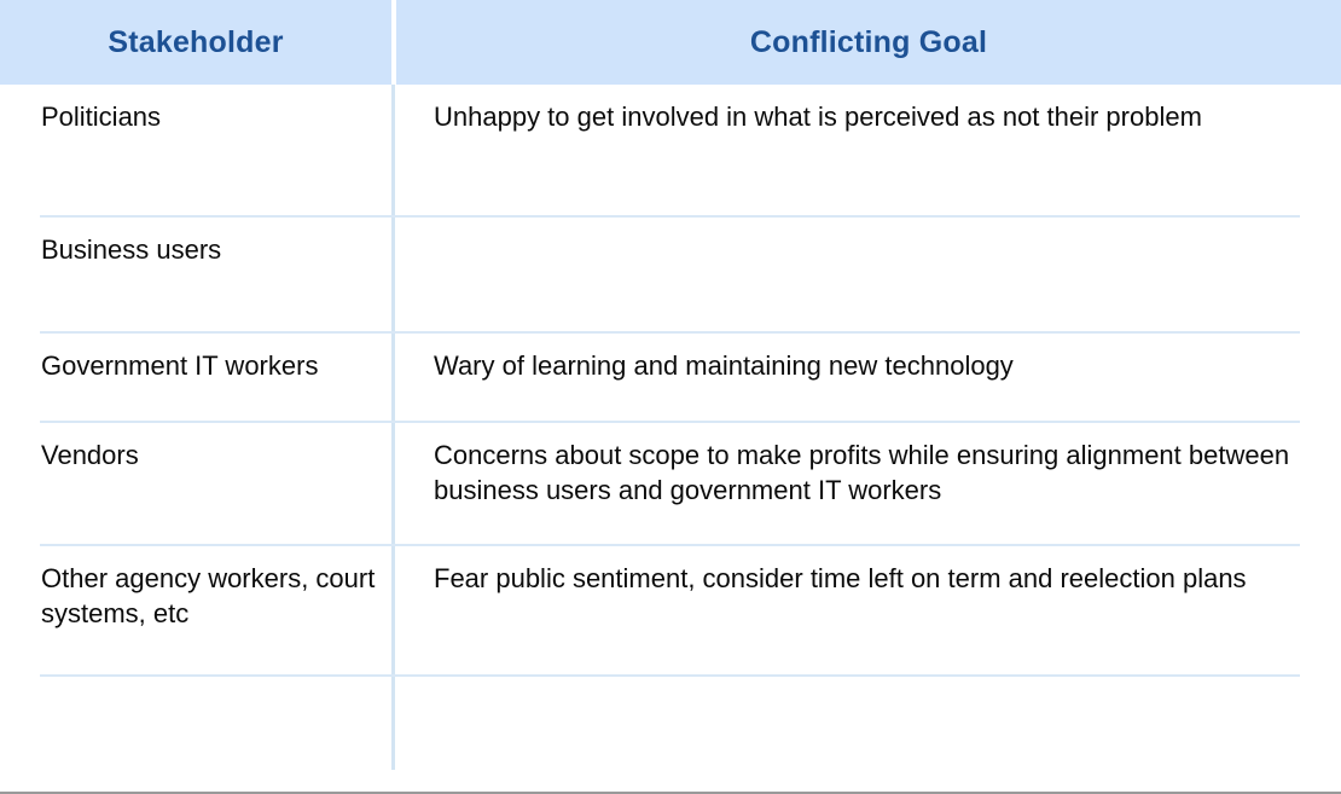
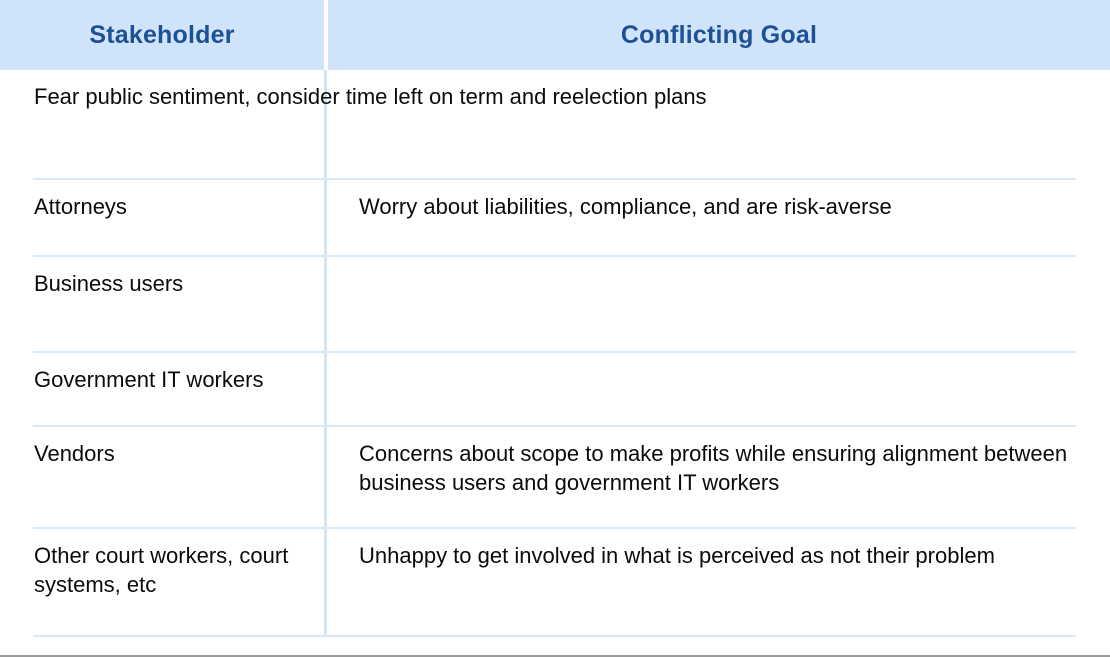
  Stakeholder
  Conflicting Goal
- Politicians
- Unhappy to get involved in what is perceived as not their problem
+ Fear public sentiment, consider time left on term and reelection plans
+ Attorneys
+ Worry about liabilities, compliance, and are risk-averse
  Business users
  Government IT workers
- Wary of learning and maintaining new technology
  Vendors
  Concerns about scope to make profits while ensuring alignment between business users and government IT workers
- Other agency workers, court systems, etc
+ Other court workers, court systems, etc
- Fear public sentiment, consider time left on term and reelection plans
+ Unhappy to get involved in what is perceived as not their problem
